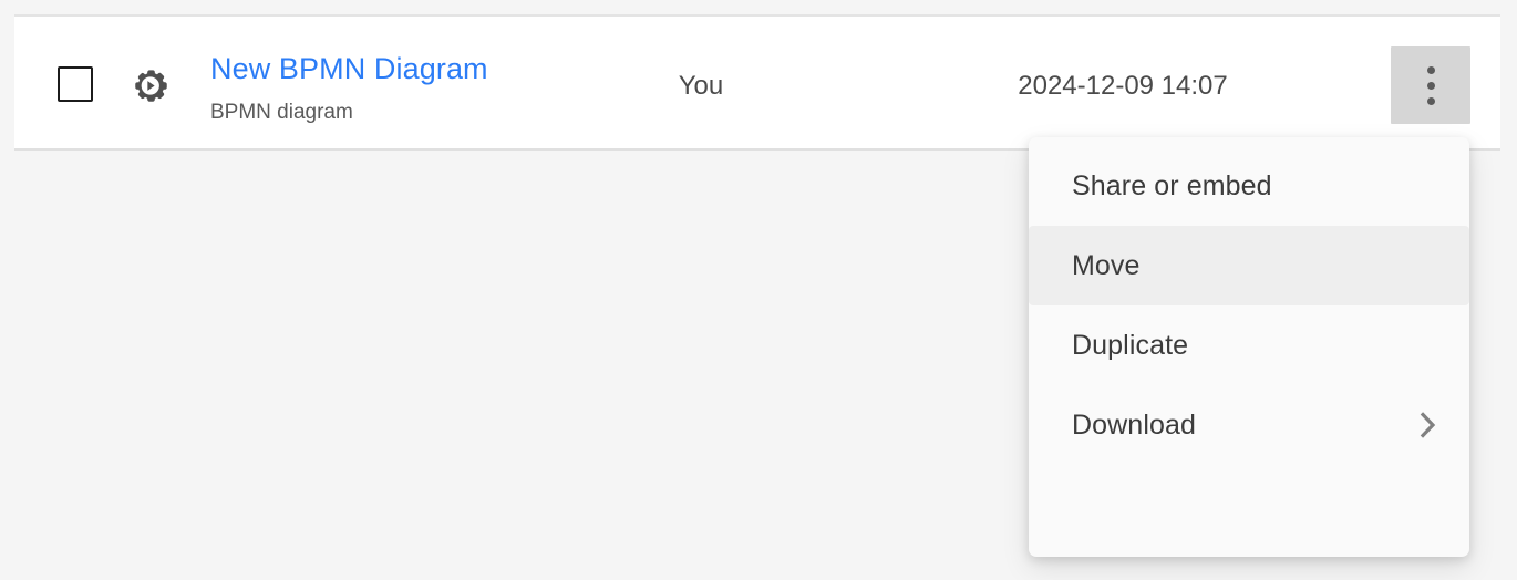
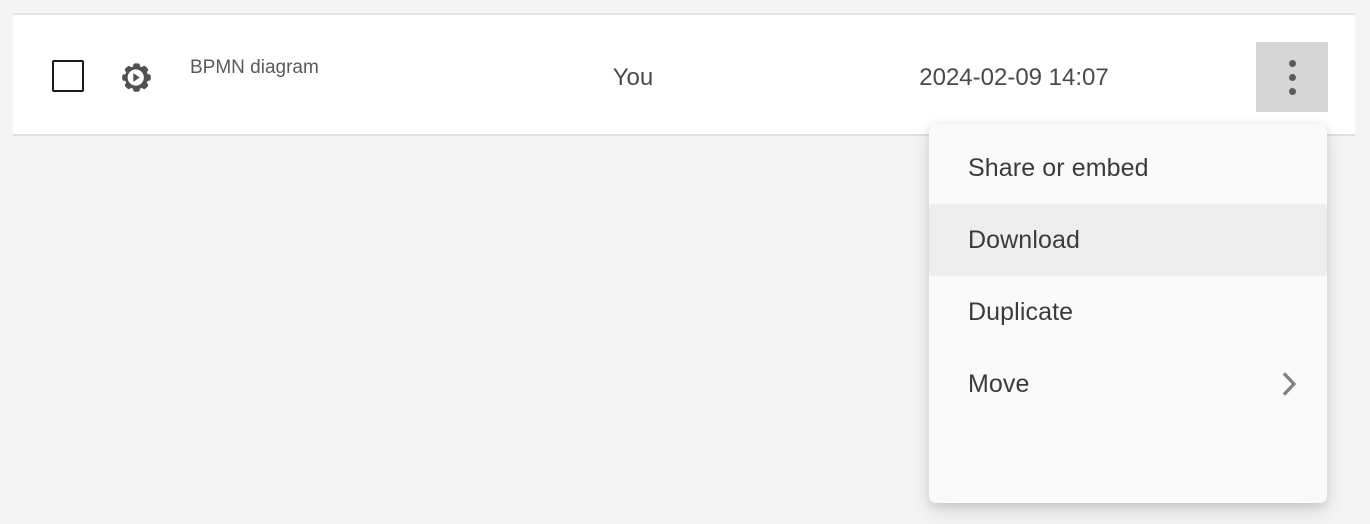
- New BPMN Diagram
  BPMN diagram
  You
- 2024-12-09 14:07
+ 2024-02-09 14:07
  Share or embed
- Move
+ Download
  Duplicate
- Download
+ Move
